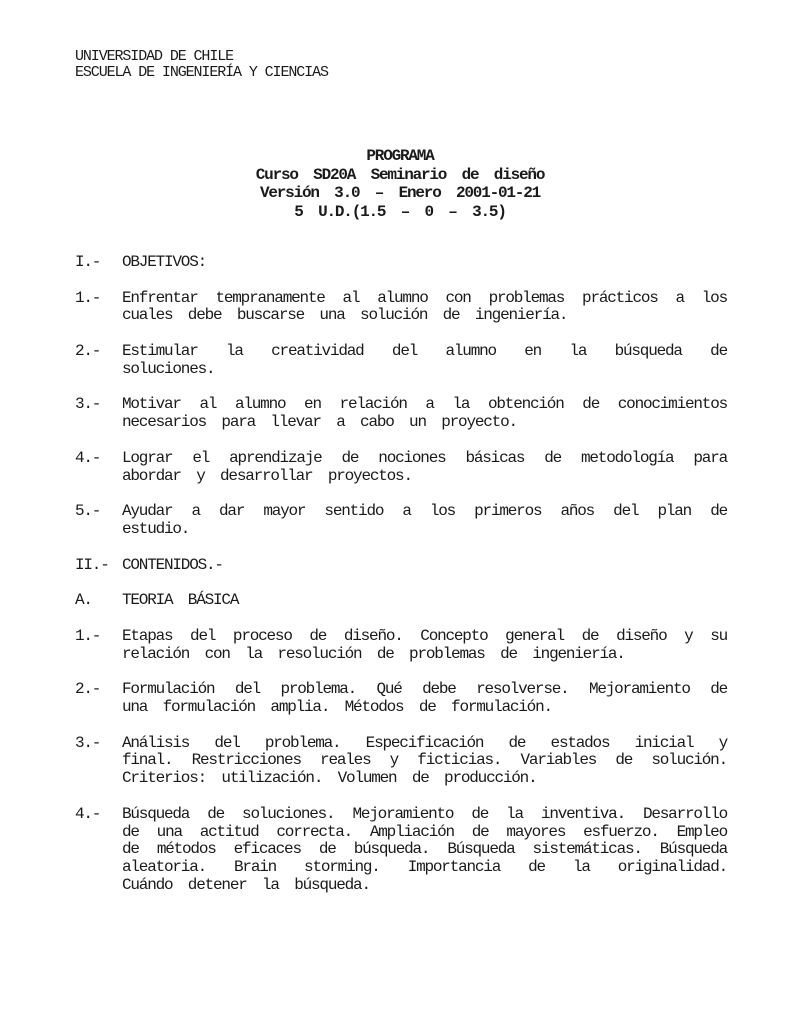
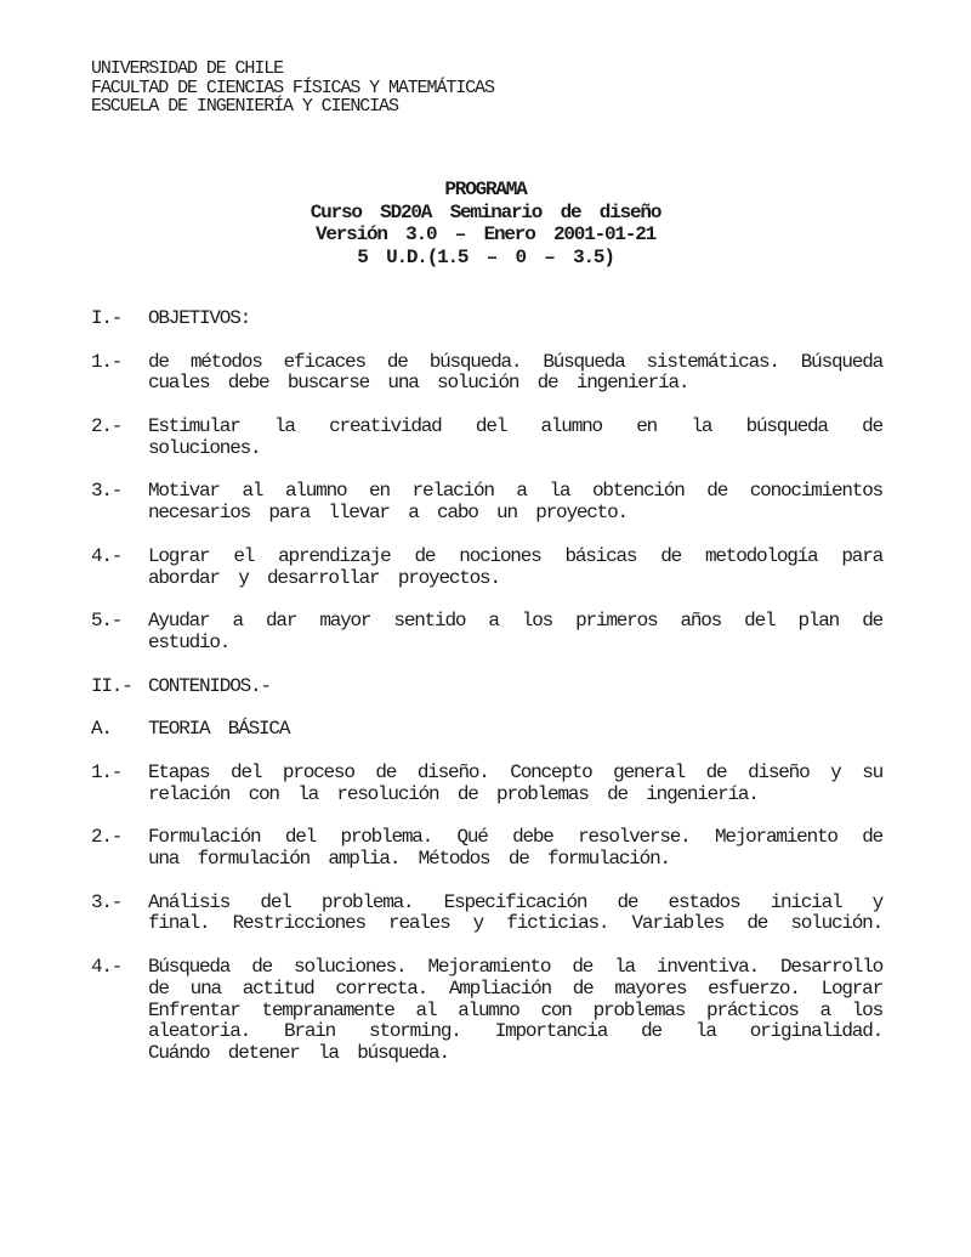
  UNIVERSIDAD DE CHILE
+ FACULTAD DE CIENCIAS FÍSICAS Y MATEMÁTICAS
  ESCUELA DE INGENIERÍA Y CIENCIAS
  PROGRAMA
  Curso SD20A Seminario de diseño
  Versión 3.0 – Enero 2001-01-21
  5 U.D.(1.5 – 0 – 3.5)
  I.-
  OBJETIVOS:
  1.-
- Enfrentar tempranamente al alumno con problemas prácticos a los
+ de métodos eficaces de búsqueda. Búsqueda sistemáticas. Búsqueda
  cuales debe buscarse una solución de ingeniería.
  2.-
  Estimular la creatividad del alumno en la búsqueda de
  soluciones.
  3.-
  Motivar al alumno en relación a la obtención de conocimientos
  necesarios para llevar a cabo un proyecto.
  4.-
  Lograr el aprendizaje de nociones básicas de metodología para
  abordar y desarrollar proyectos.
  5.-
  Ayudar a dar mayor sentido a los primeros años del plan de
  estudio.
  II.-
  CONTENIDOS.-
  A.
  TEORIA BÁSICA
  1.-
  Etapas del proceso de diseño. Concepto general de diseño y su
  relación con la resolución de problemas de ingeniería.
  2.-
  Formulación del problema. Qué debe resolverse. Mejoramiento de
  una formulación amplia. Métodos de formulación.
  3.-
  Análisis del problema. Especificación de estados inicial y
  final. Restricciones reales y ficticias. Variables de solución.
- Criterios: utilización. Volumen de producción.
  4.-
  Búsqueda de soluciones. Mejoramiento de la inventiva. Desarrollo
- de una actitud correcta. Ampliación de mayores esfuerzo. Empleo
+ de una actitud correcta. Ampliación de mayores esfuerzo. Lograr
- de métodos eficaces de búsqueda. Búsqueda sistemáticas. Búsqueda
+ Enfrentar tempranamente al alumno con problemas prácticos a los
  aleatoria. Brain storming. Importancia de la originalidad.
  Cuándo detener la búsqueda.
